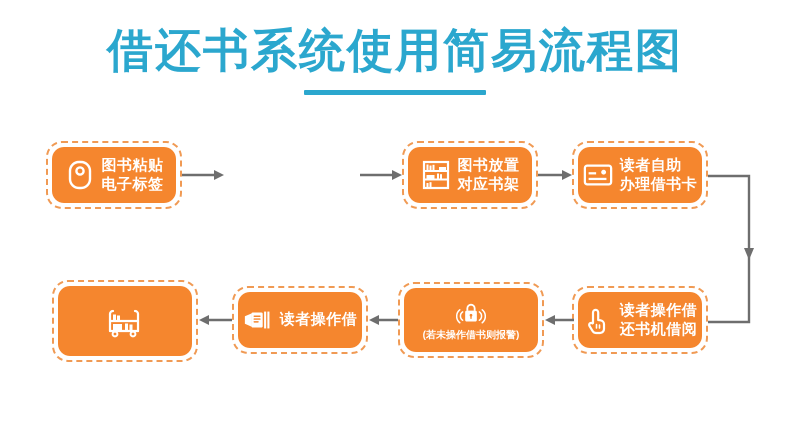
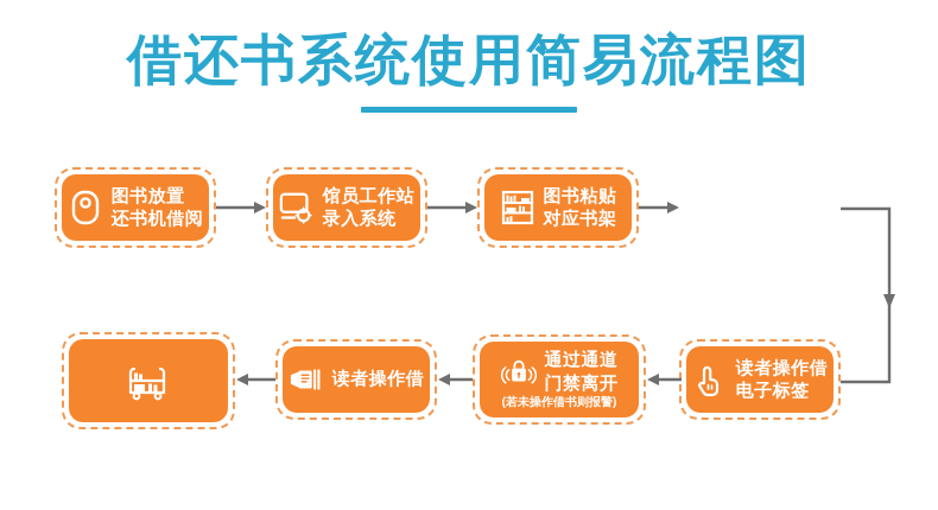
  借还书系统使用简易流程图
- 图书粘贴
+ 图书放置
- 电子标签
+ 还书机借阅
+ 馆员工作站
+ 录入系统
- 图书放置
+ 图书粘贴
  对应书架
- 读者自助
- 办理借书卡
  读者操作借
- 还书机借阅
+ 电子标签
+ 通过通道
+ 门禁离开
  (若未操作借书则报警)
  读者操作借
